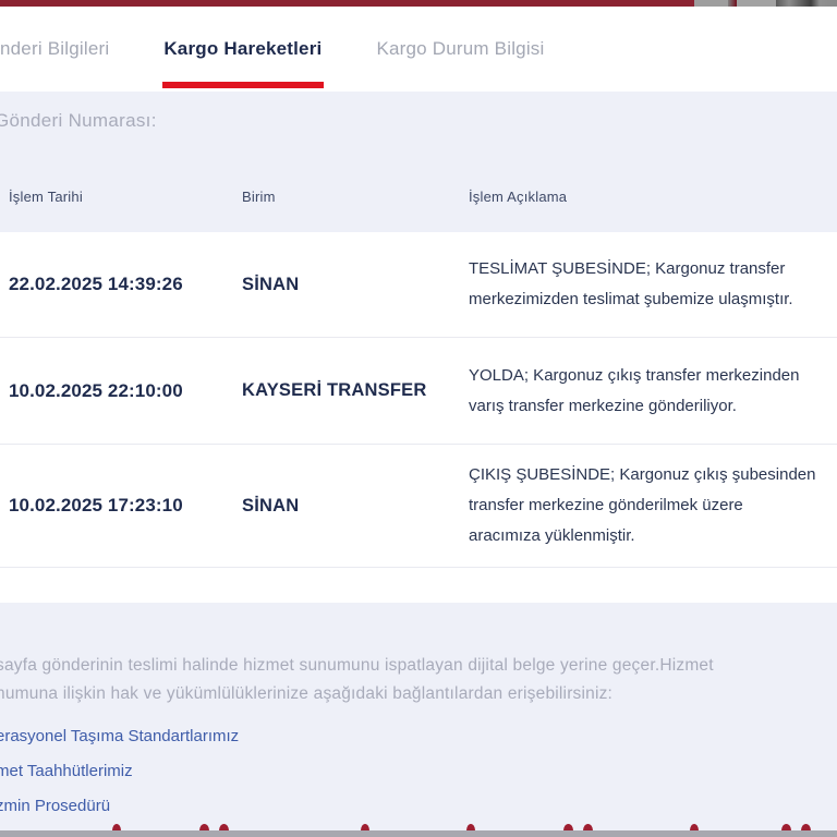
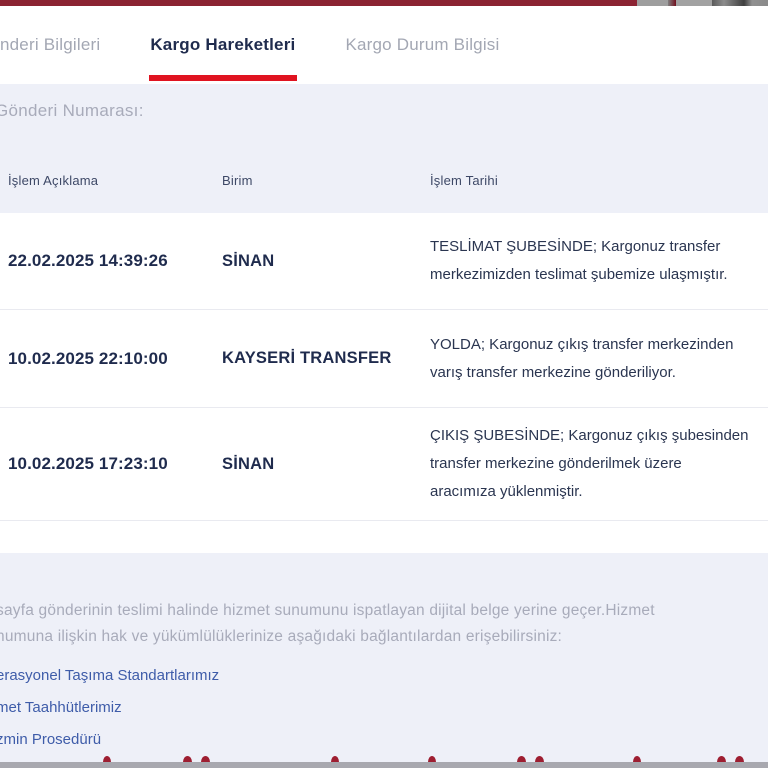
  nderi Bilgileri
  Kargo Hareketleri
  Kargo Durum Bilgisi
  Gönderi Numarası:
- İşlem Tarihi
+ İşlem Açıklama
  Birim
- İşlem Açıklama
+ İşlem Tarihi
  22.02.2025 14:39:26
  SİNAN
  TESLİMAT ŞUBESİNDE; Kargonuz transfer merkezimizden teslimat şubemize ulaşmıştır.
  10.02.2025 22:10:00
  KAYSERİ TRANSFER
  YOLDA; Kargonuz çıkış transfer merkezinden varış transfer merkezine gönderiliyor.
  10.02.2025 17:23:10
  SİNAN
  ÇIKIŞ ŞUBESİNDE; Kargonuz çıkış şubesinden transfer merkezine gönderilmek üzere aracımıza yüklenmiştir.
  ayfa gönderinin teslimi halinde hizmet sunumunu ispatlayan dijital belge yerine geçer.Hizmet
  numuna ilişkin hak ve yükümlülüklerinize aşağıdaki bağlantılardan erişebilirsiniz:
  erasyonel Taşıma Standartlarımız
  met Taahhütlerimiz
  min Prosedürü
